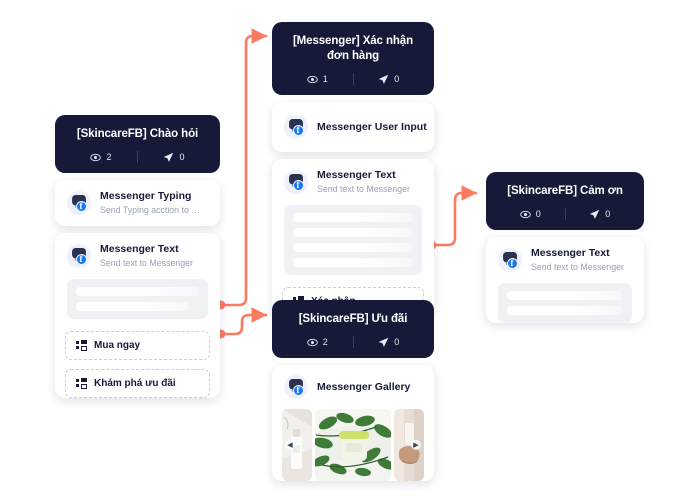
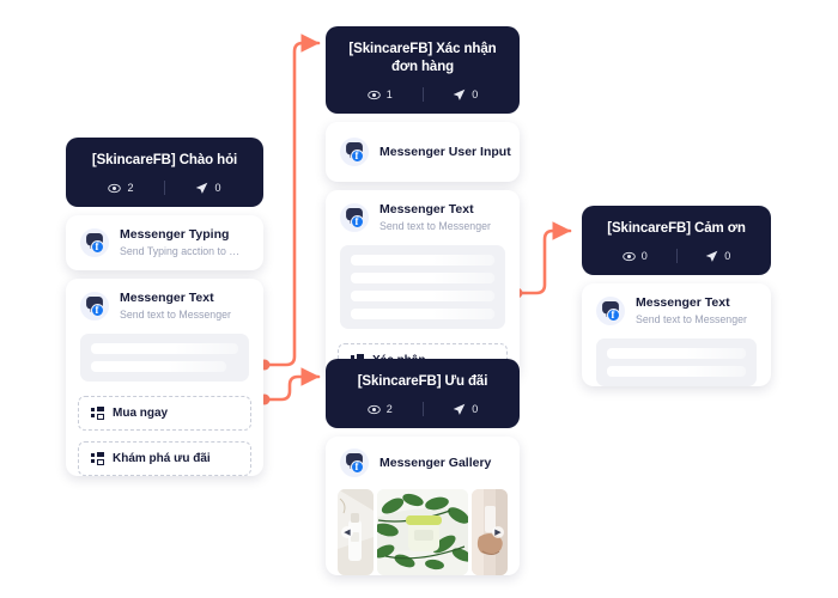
  [SkincareFB] Chào hỏi
  2
  0
  f
  Messenger Typing
  Send Typing acction to Me
  f
  Messenger Text
  Send text to Messenger
  Mua ngay
  Khám phá ưu đãi
- [Messenger] Xác nhận đơn hàng
+ [SkincareFB] Xác nhận đơn hàng
  1
  0
  f
  Messenger User Input
  f
  Messenger Text
  Send text to Messenger
  [SkincareFB] Ưu đãi
  2
  0
  f
  Messenger Gallery
  [SkincareFB] Cảm ơn
  0
  0
  f
  Messenger Text
  Send text to Messenger
